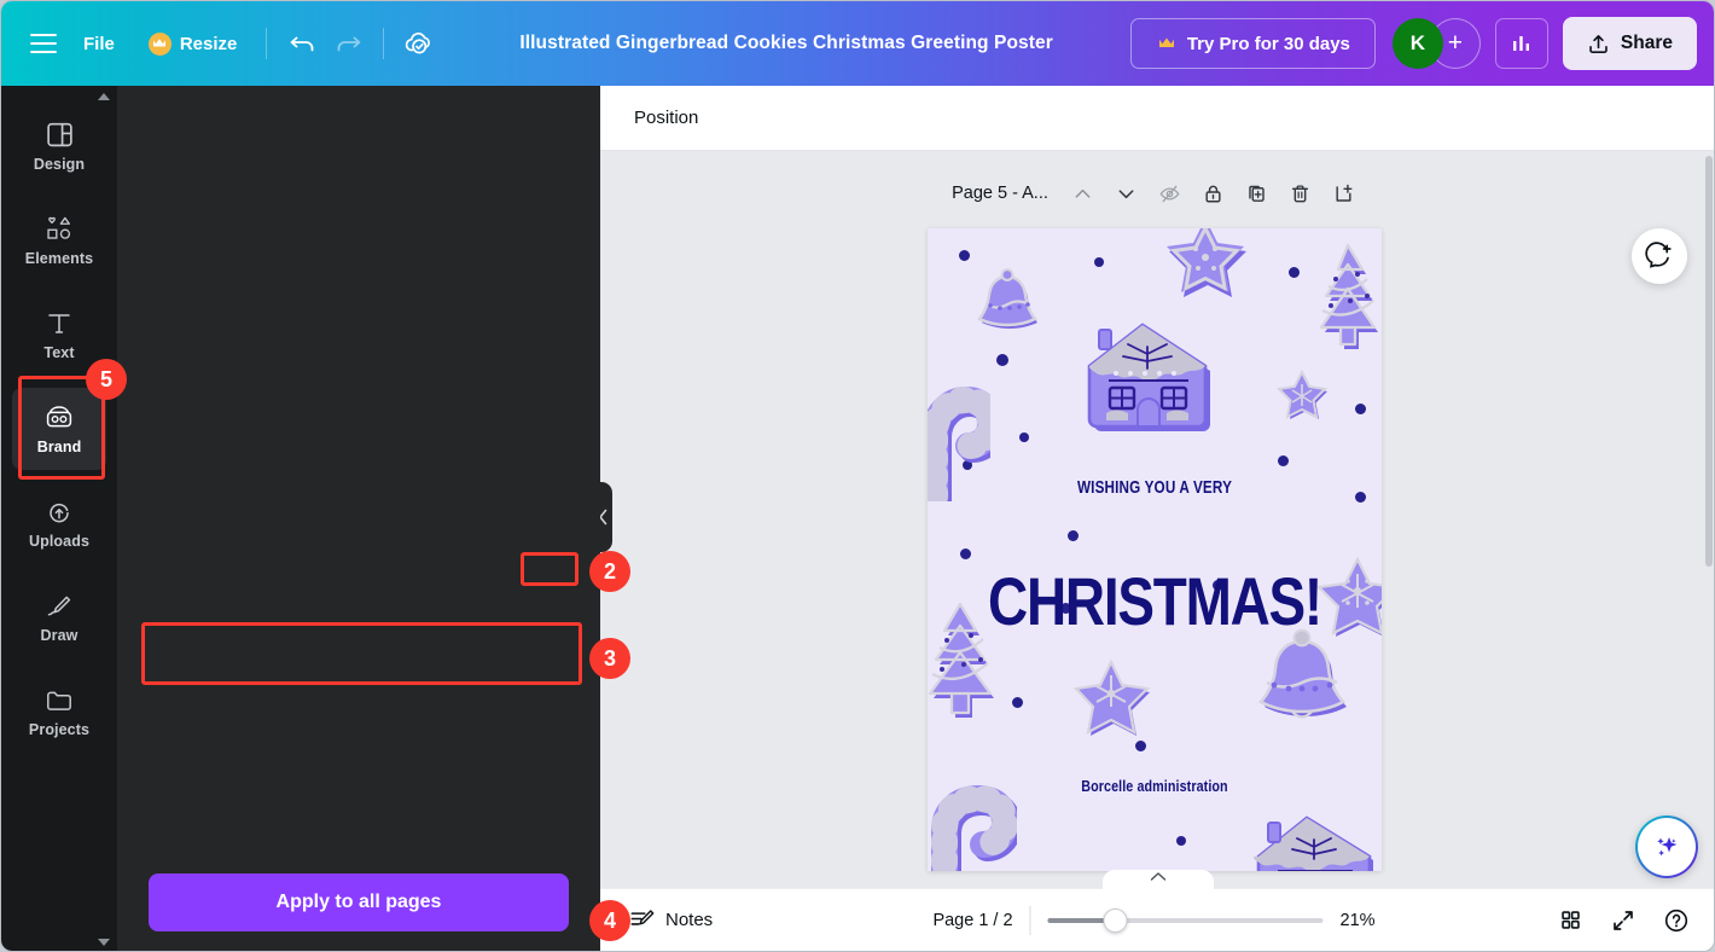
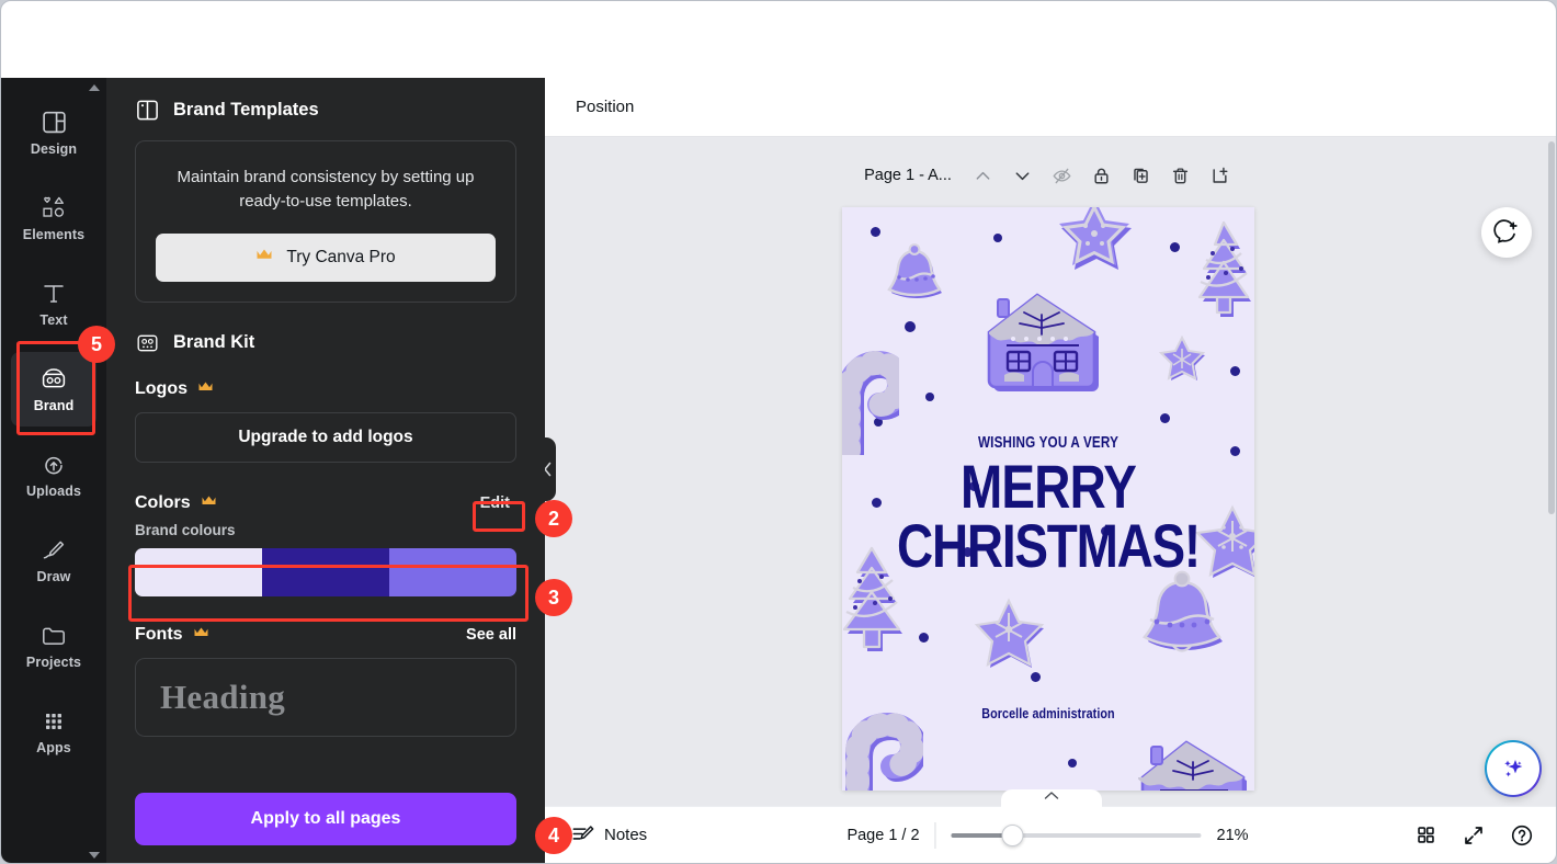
- File
- Resize
- Illustrated Gingerbread Cookies Christmas Greeting Poster
- Try Pro for 30 days
- K
- +
- Share
  Design
  Elements
  Text
  Brand
  Uploads
  Draw
  Projects
+ Apps
+ Brand Templates
+ Maintain brand consistency by setting up ready-to-use templates.
+ Try Canva Pro
+ Brand Kit
+ Logos
+ Upgrade to add logos
+ Colors
+ Edit
+ Brand colours
+ Fonts
+ See all
+ Heading
  Apply to all pages
  Position
- Page 5 - A...
+ Page 1 - A...
  WISHING YOU A VERY
+ MERRY
  CHRISTMAS!
  Borcelle administration
  Notes
  Page 1 / 2
  21%
  5
  2
  3
  4
